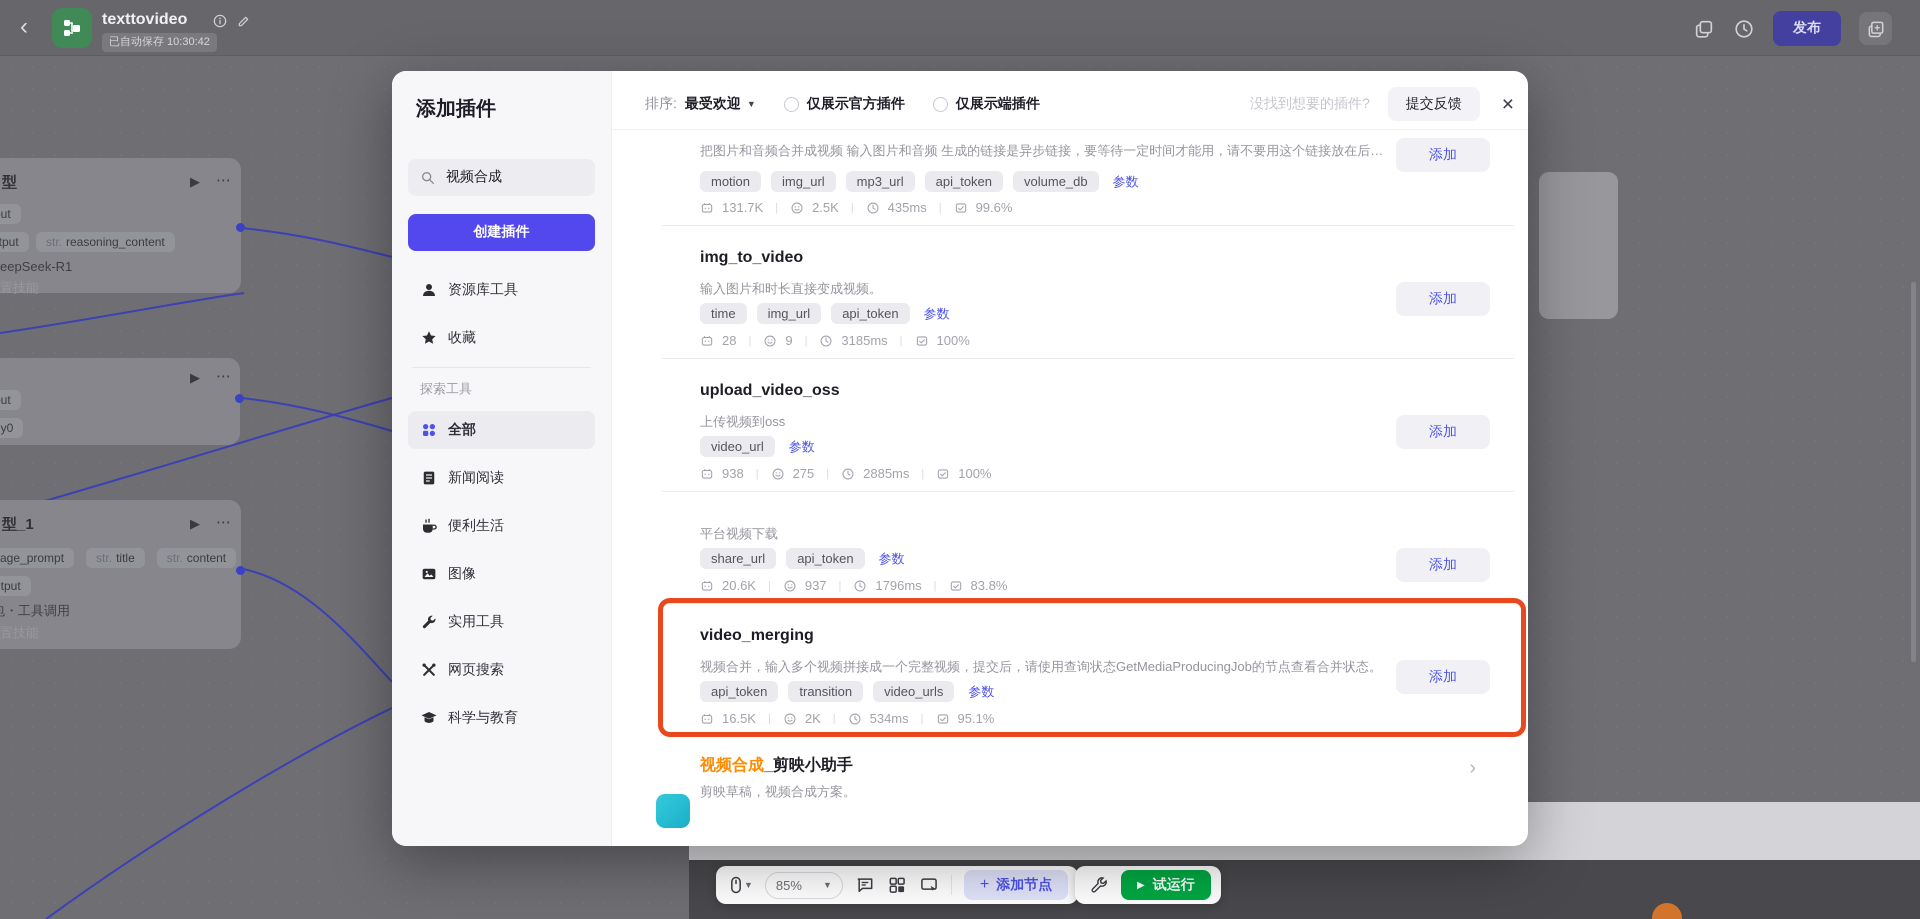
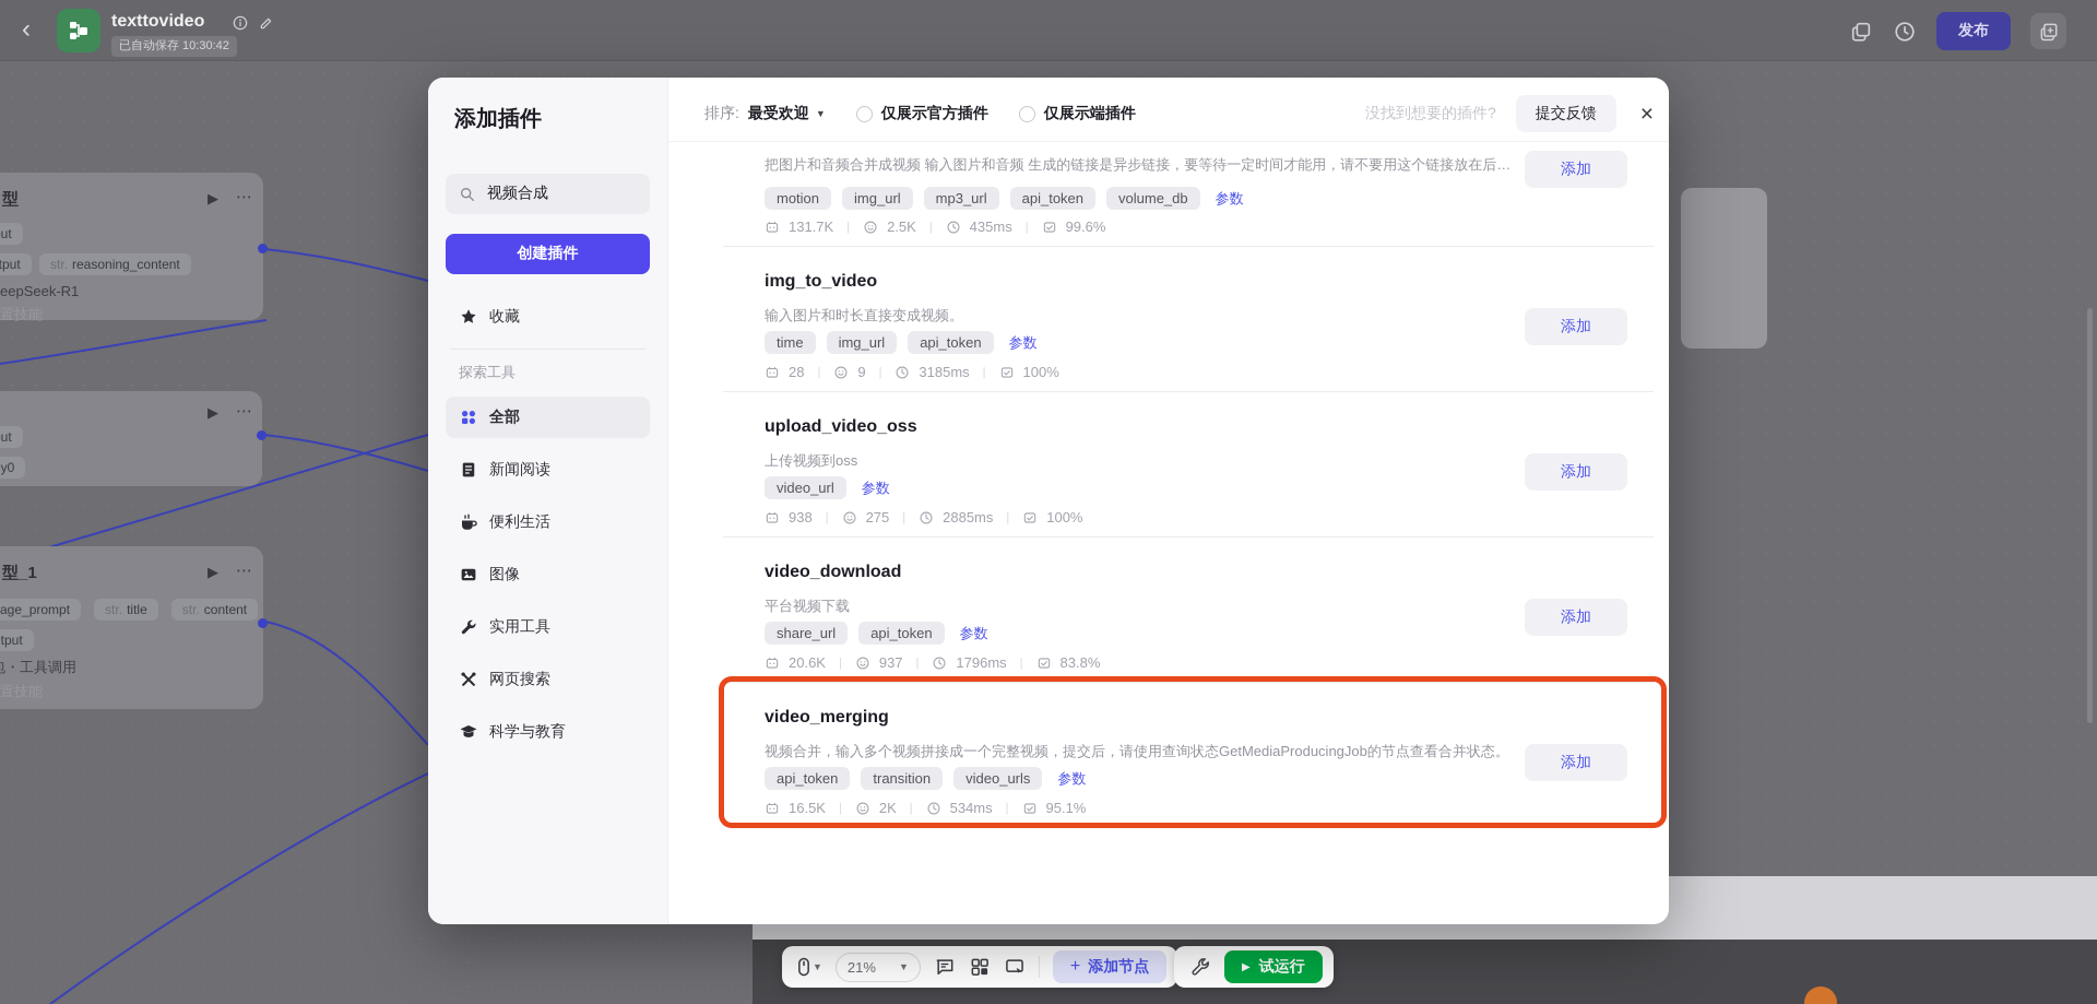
  ‹
  texttovideo
  已自动保存 10:30:42
  发布
  型
  ▶
  ⋯
  tput
  str. reasoning_content
  eepSeek-R1
  置技能
  ▶
  ⋯
  型_1
  ▶
  ⋯
  age_prompt
  str. title
  str. content
  tput
  ・工具调用
  ▼
- 85%
+ 21%
  ▼
  +
  添加节点
  ▶
  试运行
  添加插件
  视频合成
  创建插件
- 资源库工具
  收藏
  探索工具
  全部
  新闻阅读
  便利生活
  图像
  实用工具
  网页搜索
  科学与教育
  排序:
  最受欢迎
  ▼
  仅展示官方插件
  仅展示端插件
  没找到想要的插件?
  提交反馈
  ×
  把图片和音频合并成视频 输入图片和音频 生成的链接是异步链接，要等待一定时间才能用，请不要用这个链接放在后…
  motion
  img_url
  mp3_url
  api_token
  volume_db
  参数
  131.7K
  |
  2.5K
  |
  435ms
  |
  99.6%
  添加
  img_to_video
  输入图片和时长直接变成视频。
  time
  img_url
  api_token
  参数
  28
  9
  3185ms
  100%
  添加
  upload_video_oss
  上传视频到oss
  video_url
  参数
  938
  |
  275
  |
  2885ms
  |
  100%
  添加
+ video_download
  平台视频下载
  share_url
  api_token
  参数
  20.6K
  |
  937
  1796ms
  83.8%
  添加
  video_merging
  视频合并，输入多个视频拼接成一个完整视频，提交后，请使用查询状态GetMediaProducingJob的节点查看合并状态。
  api_token
  transition
  video_urls
  参数
  16.5K
  |
  2K
  |
  534ms
  95.1%
  添加
- 视频合成_剪映小助手
- 剪映草稿，视频合成方案。
- ›
